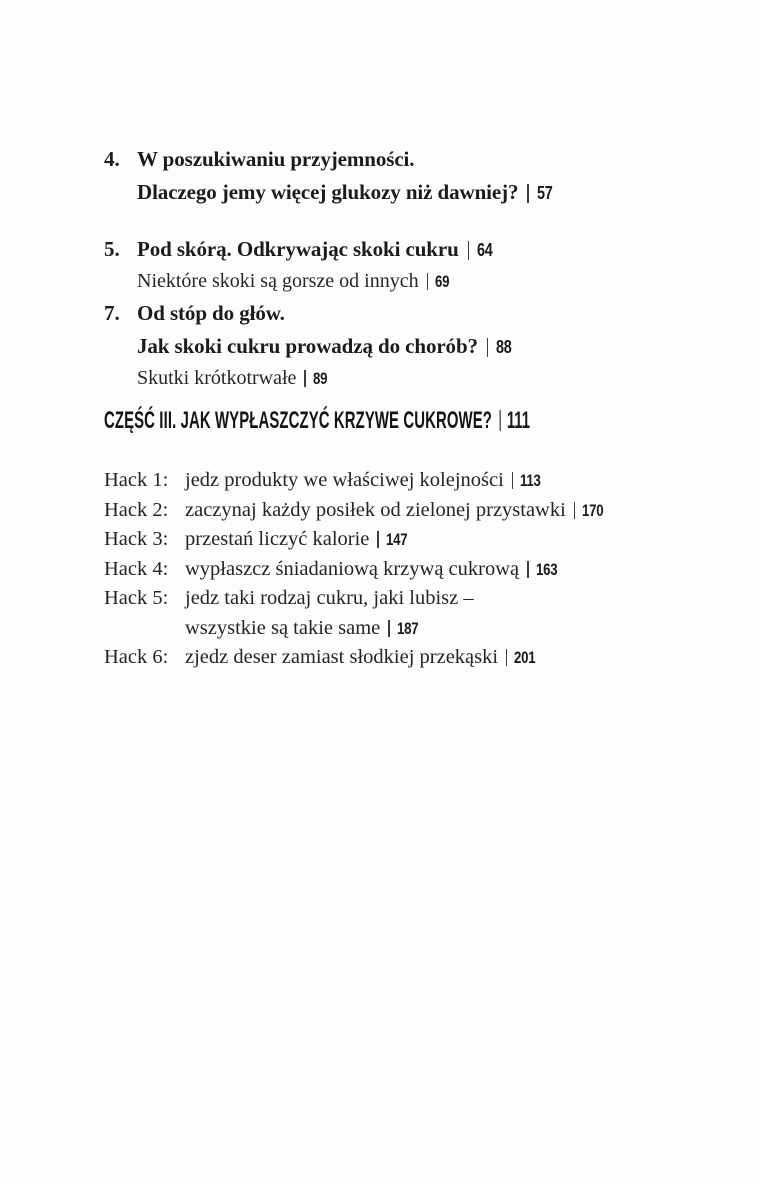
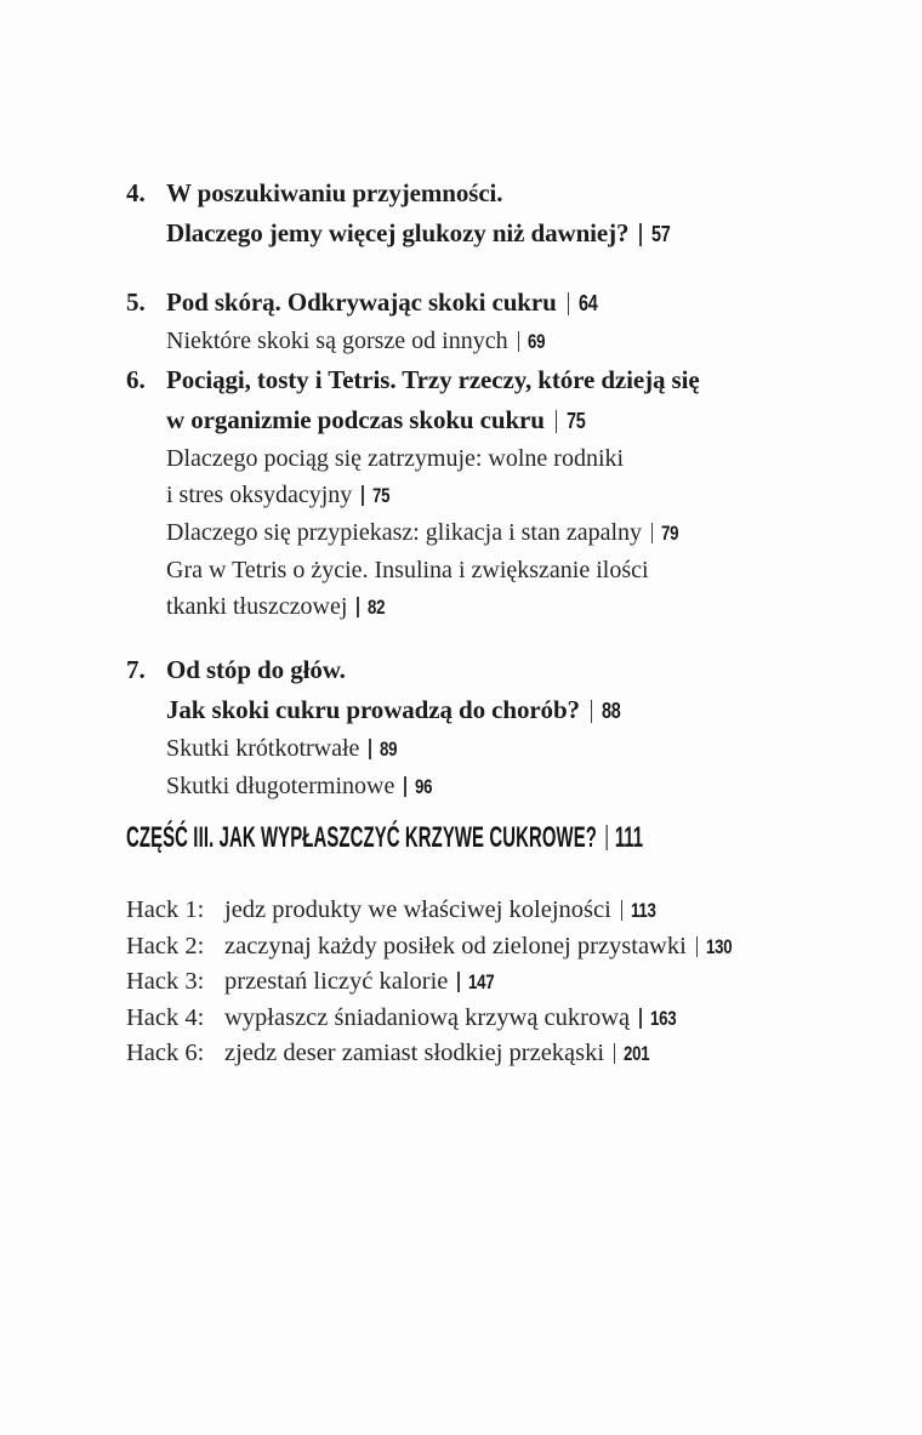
  4.
  W poszukiwaniu przyjemności.
  Dlaczego jemy więcej glukozy niż dawniej? 57
  5.
  Pod skórą. Odkrywając skoki cukru 64
  Niektóre skoki są gorsze od innych 69
+ 6.
+ Pociągi, tosty i Tetris. Trzy rzeczy, które dzieją się
+ w organizmie podczas skoku cukru 75
+ Dlaczego pociąg się zatrzymuje: wolne rodniki
+ i stres oksydacyjny 75
+ Dlaczego się przypiekasz: glikacja i stan zapalny 79
+ Gra w Tetris o życie. Insulina i zwiększanie ilości
+ tkanki tłuszczowej 82
  7.
  Od stóp do głów.
  Jak skoki cukru prowadzą do chorób? 88
  Skutki krótkotrwałe 89
+ Skutki długoterminowe 96
  CZĘŚĆ III. JAK WYPŁASZCZYĆ KRZYWE CUKROWE? 111
  Hack 1:
  jedz produkty we właściwej kolejności 113
  Hack 2:
- zaczynaj każdy posiłek od zielonej przystawki 170
+ zaczynaj każdy posiłek od zielonej przystawki 130
  Hack 3:
  przestań liczyć kalorie 147
  Hack 4:
  wypłaszcz śniadaniową krzywą cukrową 163
- Hack 5:
- jedz taki rodzaj cukru, jaki lubisz –
- wszystkie są takie same 187
  Hack 6:
  zjedz deser zamiast słodkiej przekąski 201
